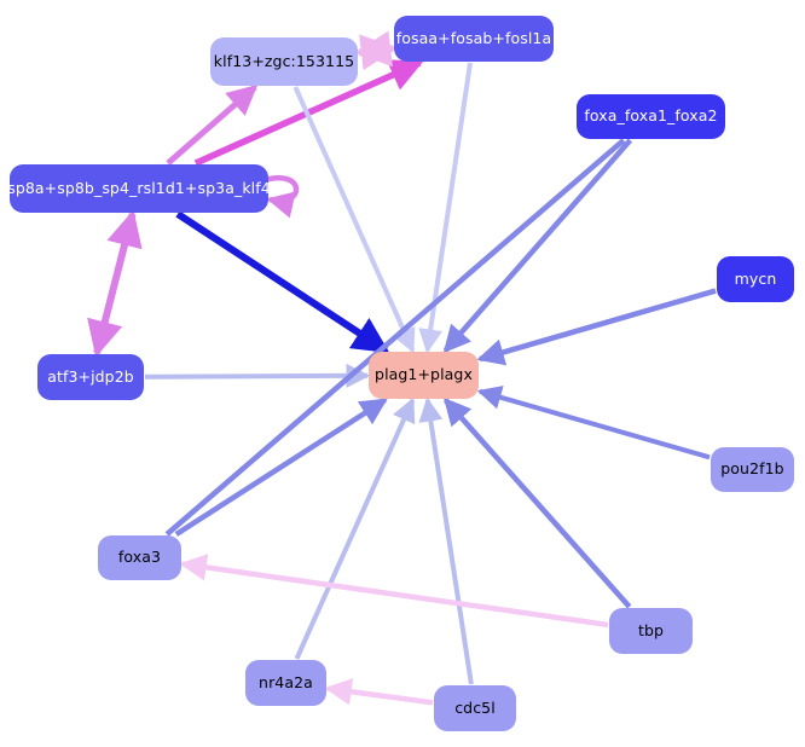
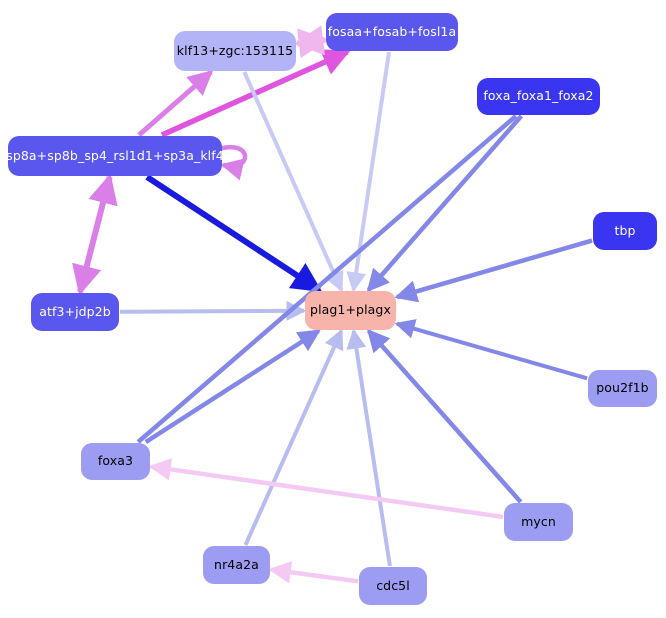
  klf13+zgc:153115
  fosaa+fosab+fosl1a
  foxa_foxa1_foxa2
  sp8a+sp8b_sp4_rsl1d1+sp3a_klf4
- mycn
+ tbp
  atf3+jdp2b
  plag1+plagx
  pou2f1b
  foxa3
- tbp
+ mycn
  nr4a2a
  cdc5l
